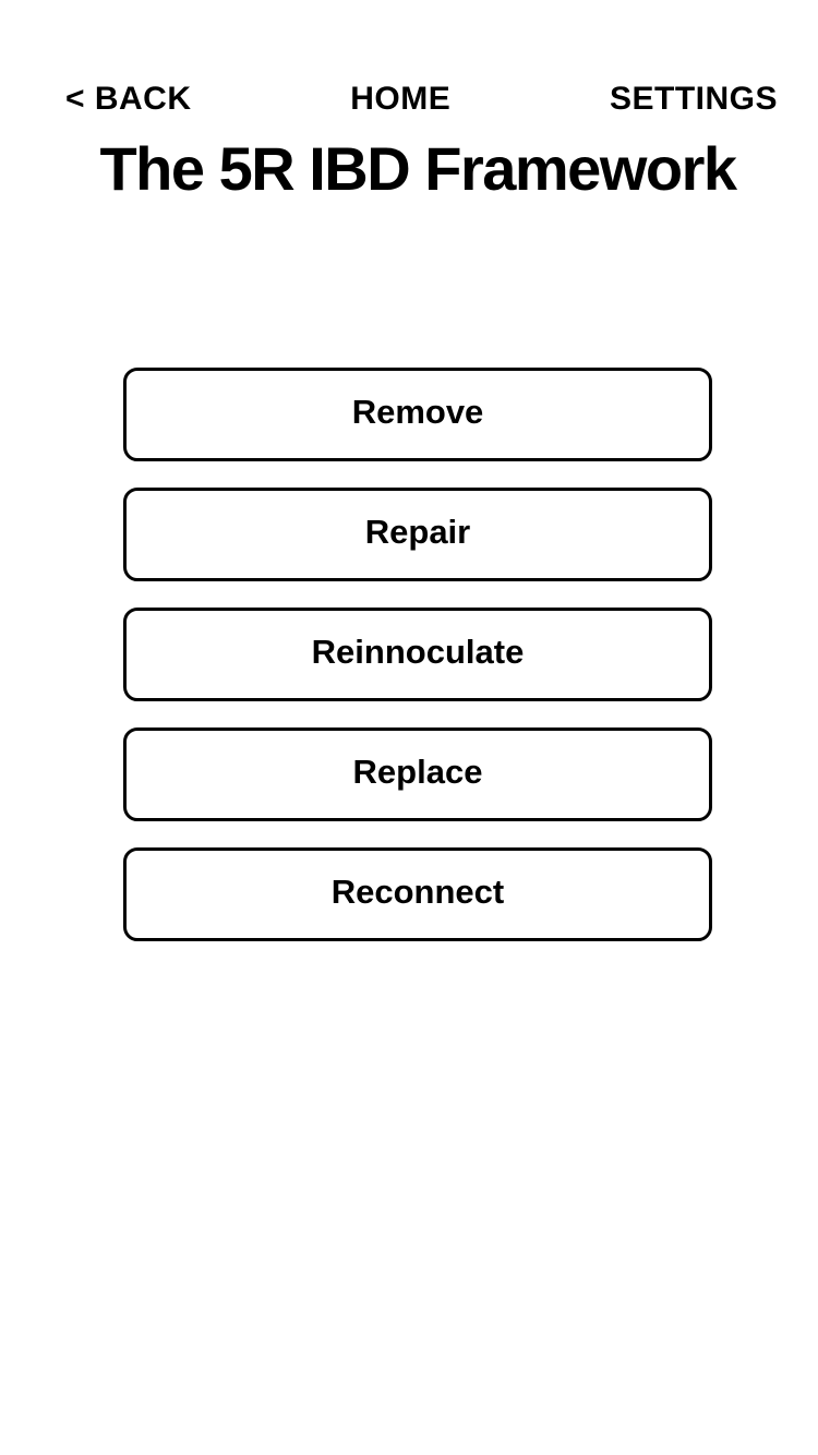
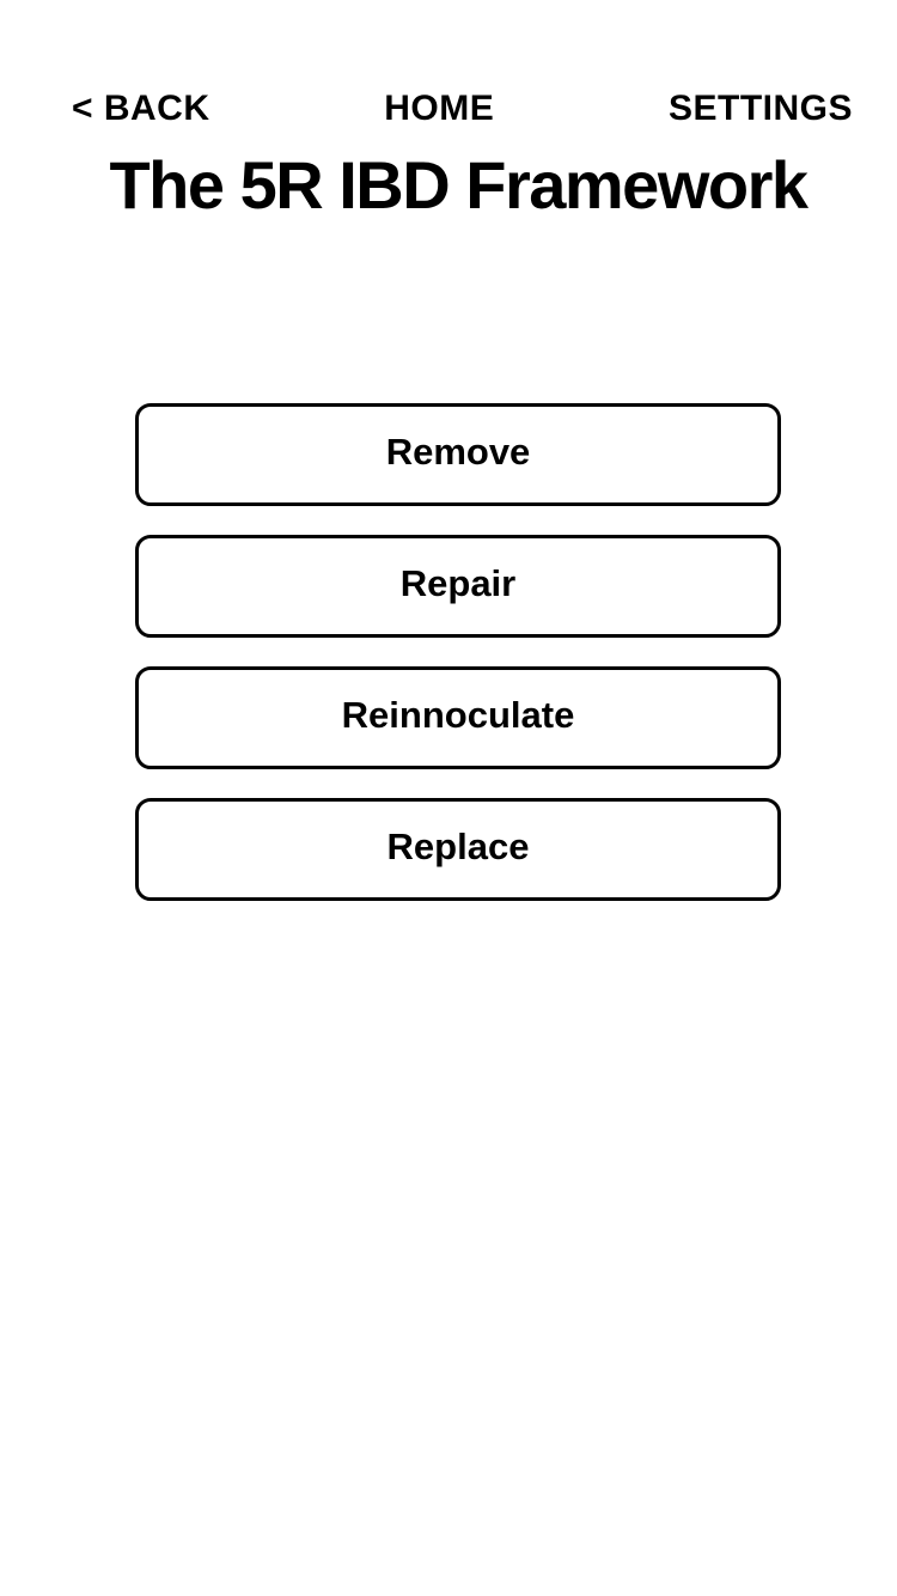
  < BACK
  HOME
  SETTINGS
  The 5R IBD Framework
  Remove
  Repair
  Reinnoculate
  Replace
- Reconnect
